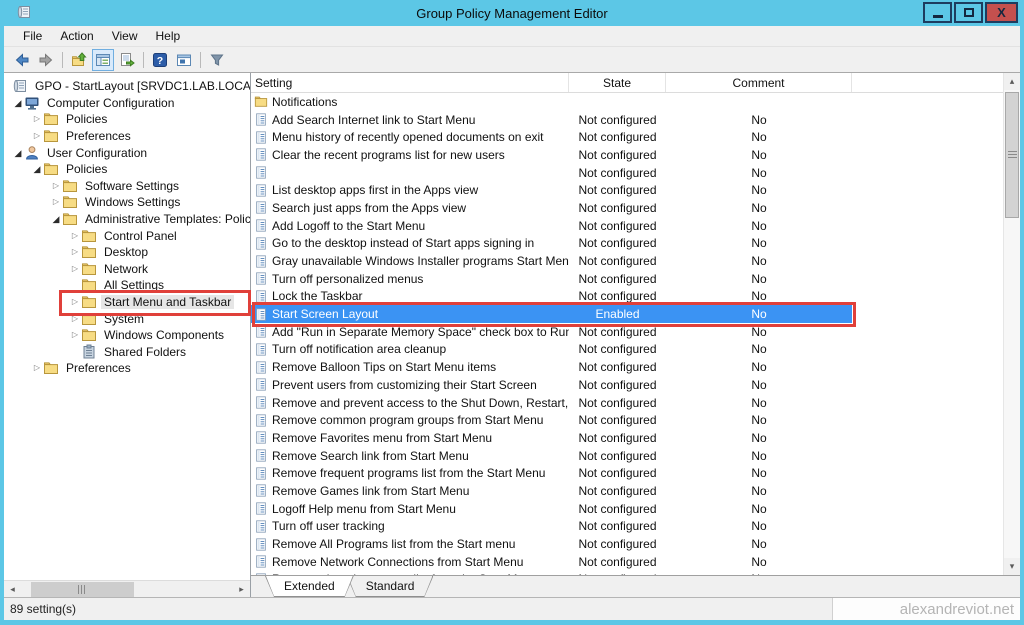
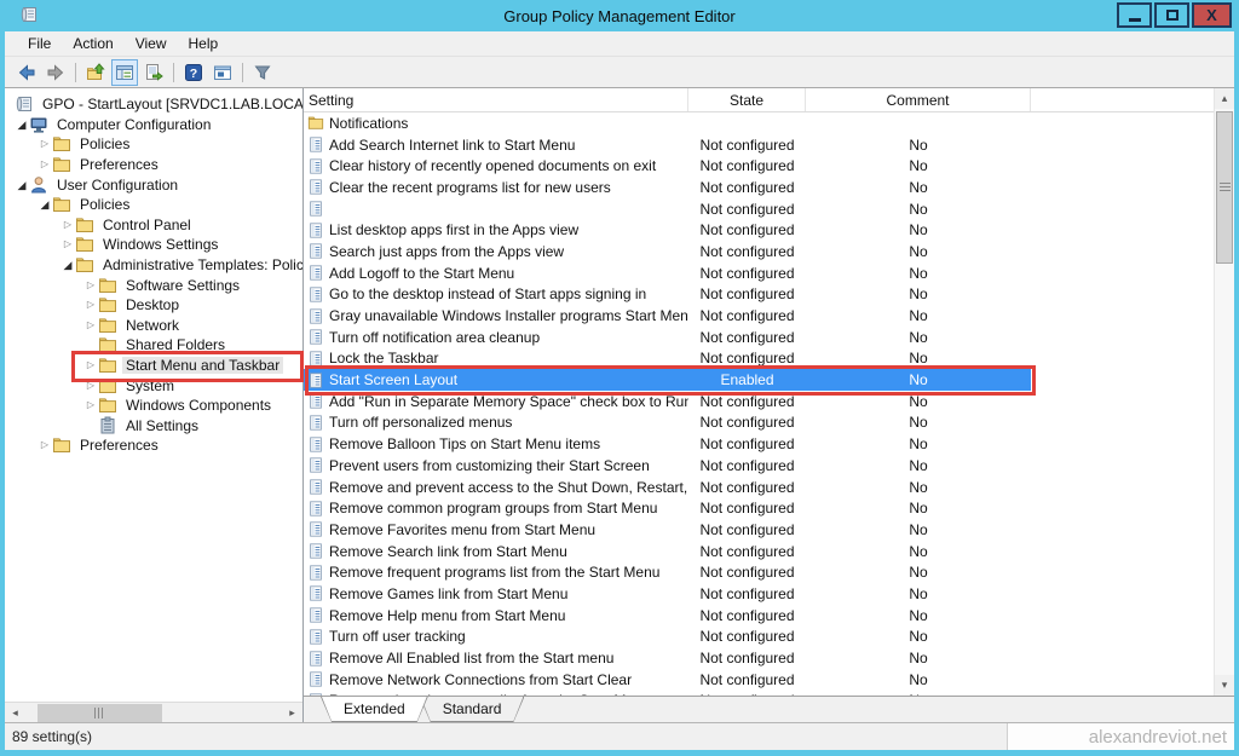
  Group Policy Management Editor
  X
  File
  Action
  View
  Help
  ?
  GPO - StartLayout [SRVDC1.LAB.LOCA
  ◢
  Computer Configuration
  ▷
  Policies
  ▷
  Preferences
  ◢
  User Configuration
  ◢
  Policies
  ▷
- Software Settings
+ Control Panel
  ▷
  Windows Settings
  ◢
  Administrative Templates: Polic
  ▷
- Control Panel
+ Software Settings
  ▷
  Desktop
  ▷
  Network
- All Settings
+ Shared Folders
  ▷
  Start Menu and Taskbar
  ▷
  System
  ▷
  Windows Components
- Shared Folders
+ All Settings
  ▷
  Preferences
  ◂
  ▸
  Setting
  State
  Comment
  Notifications
  Add Search Internet link to Start Menu
  Not configured
  No
- Menu history of recently opened documents on exit
+ Clear history of recently opened documents on exit
  Not configured
  No
  Clear the recent programs list for new users
  Not configured
  No
  Not configured
  No
  List desktop apps first in the Apps view
  Not configured
  No
  Search just apps from the Apps view
  Not configured
  No
  Add Logoff to the Start Menu
  Not configured
  No
  Go to the desktop instead of Start apps signing in
  Not configured
  No
  Gray unavailable Windows Installer programs Start Men
  Not configured
  No
- Turn off personalized menus
+ Turn off notification area cleanup
  Not configured
  No
  Lock the Taskbar
  Not configured
  No
  Start Screen Layout
  Enabled
  No
  Add "Run in Separate Memory Space" check box to Run
  Not configured
  No
- Turn off notification area cleanup
+ Turn off personalized menus
  Not configured
  No
  Remove Balloon Tips on Start Menu items
  Not configured
  No
  Prevent users from customizing their Start Screen
  Not configured
  No
  Remove and prevent access to the Shut Down, Restart,
  Not configured
  No
  Remove common program groups from Start Menu
  Not configured
  No
  Remove Favorites menu from Start Menu
  Not configured
  No
  Remove Search link from Start Menu
  Not configured
  No
  Remove frequent programs list from the Start Menu
  Not configured
  No
  Remove Games link from Start Menu
  Not configured
  No
- Logoff Help menu from Start Menu
+ Remove Help menu from Start Menu
  Not configured
  No
  Turn off user tracking
  Not configured
  No
- Remove All Programs list from the Start menu
+ Remove All Enabled list from the Start menu
  Not configured
  No
- Remove Network Connections from Start Menu
+ Remove Network Connections from Start Clear
  Not configured
  No
  ▴
  ▾
  Extended
  Standard
  89 setting(s)
  alexandreviot.net
